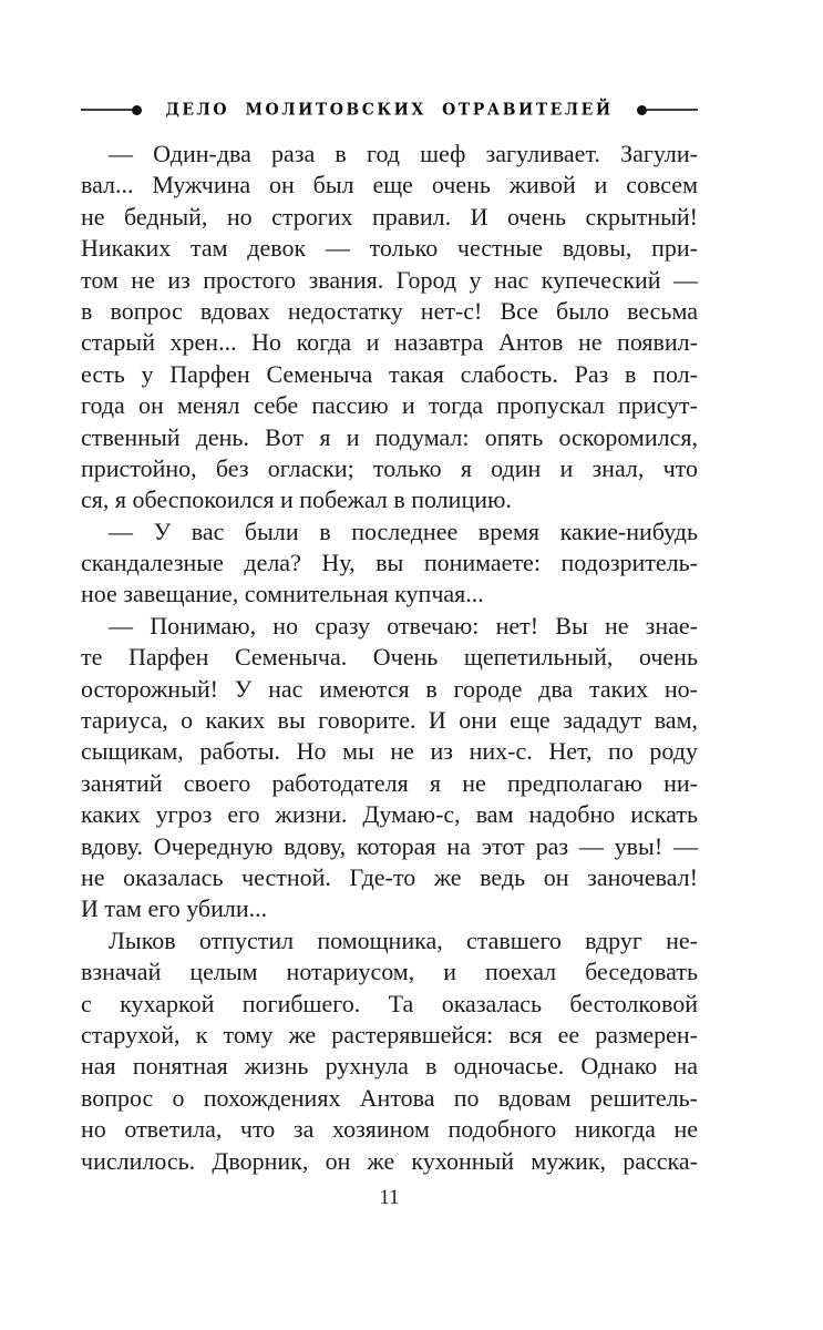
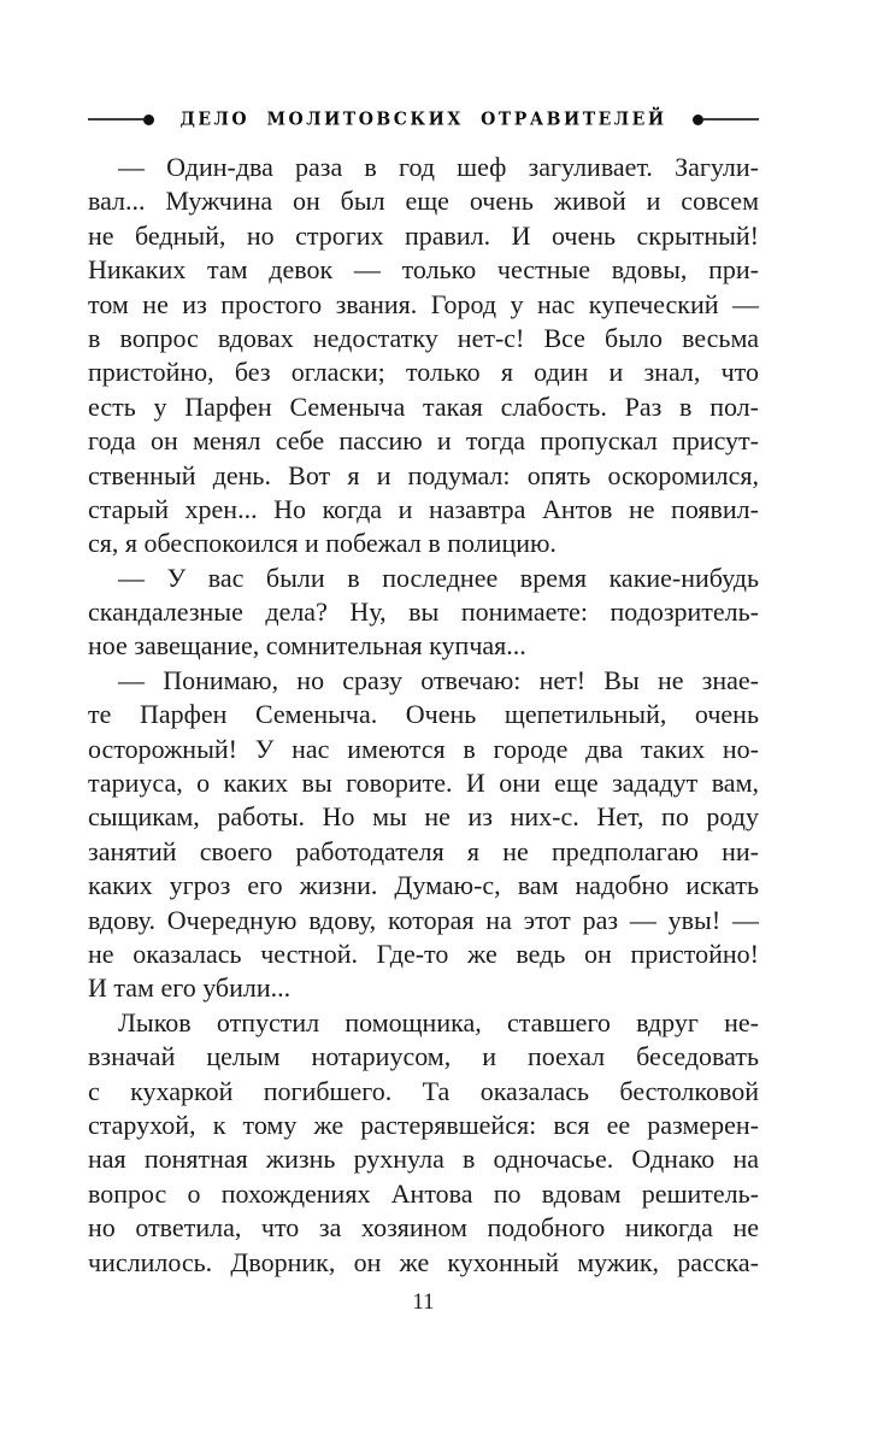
  ДЕЛО МОЛИТОВСКИХ ОТРАВИТЕЛЕЙ
  — Один-два раза в год шеф загуливает. Загули-
  вал... Мужчина он был еще очень живой и совсем
  не бедный, но строгих правил. И очень скрытный!
  Никаких там девок — только честные вдовы, при-
  том не из простого звания. Город у нас купеческий —
  в вопрос вдовах недостатку нет-с! Все было весьма
- старый хрен... Но когда и назавтра Антов не появил-
+ пристойно, без огласки; только я один и знал, что
  есть у Парфен Семеныча такая слабость. Раз в пол-
  года он менял себе пассию и тогда пропускал присут-
  ственный день. Вот я и подумал: опять оскоромился,
- пристойно, без огласки; только я один и знал, что
+ старый хрен... Но когда и назавтра Антов не появил-
  ся, я обеспокоился и побежал в полицию.
  — У вас были в последнее время какие-нибудь
  скандалезные дела? Ну, вы понимаете: подозритель-
  ное завещание, сомнительная купчая...
  — Понимаю, но сразу отвечаю: нет! Вы не знае-
  те Парфен Семеныча. Очень щепетильный, очень
  осторожный! У нас имеются в городе два таких но-
  тариуса, о каких вы говорите. И они еще зададут вам,
  сыщикам, работы. Но мы не из них-с. Нет, по роду
  занятий своего работодателя я не предполагаю ни-
  каких угроз его жизни. Думаю-с, вам надобно искать
  вдову. Очередную вдову, которая на этот раз — увы! —
- не оказалась честной. Где-то же ведь он заночевал!
+ не оказалась честной. Где-то же ведь он пристойно!
  И там его убили...
  Лыков отпустил помощника, ставшего вдруг не-
  взначай целым нотариусом, и поехал беседовать
  с кухаркой погибшего. Та оказалась бестолковой
  старухой, к тому же растерявшейся: вся ее размерен-
  ная понятная жизнь рухнула в одночасье. Однако на
  вопрос о похождениях Антова по вдовам решитель-
  но ответила, что за хозяином подобного никогда не
  числилось. Дворник, он же кухонный мужик, расска-
  11
